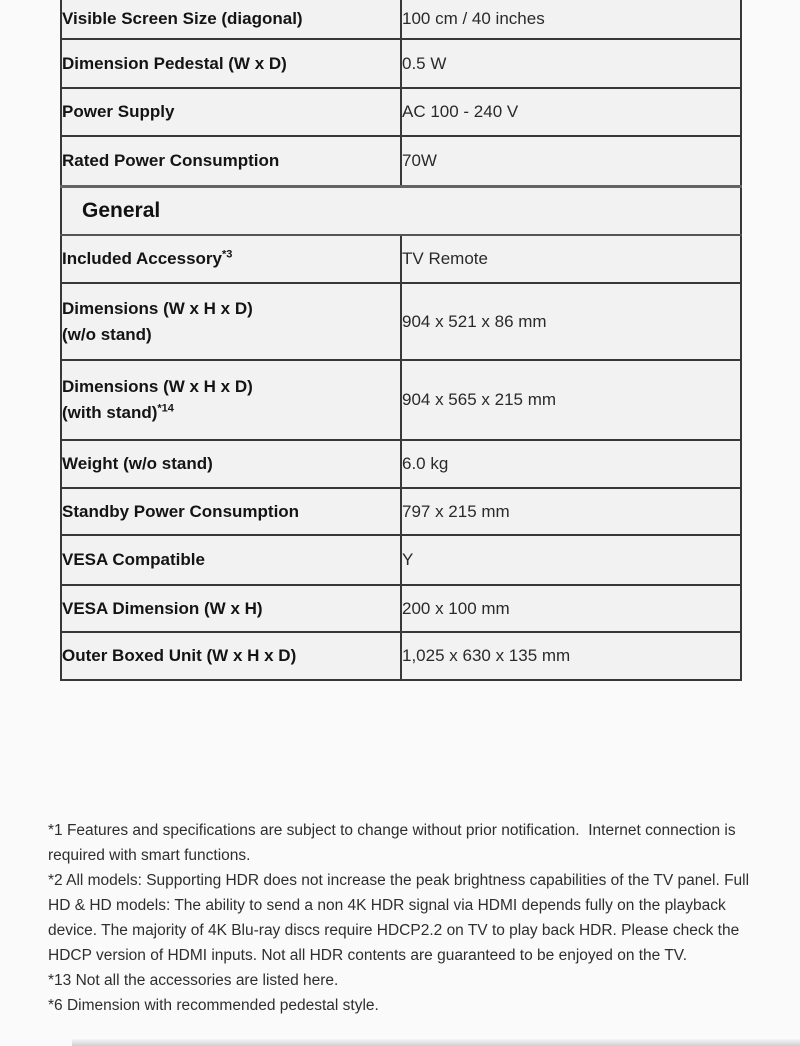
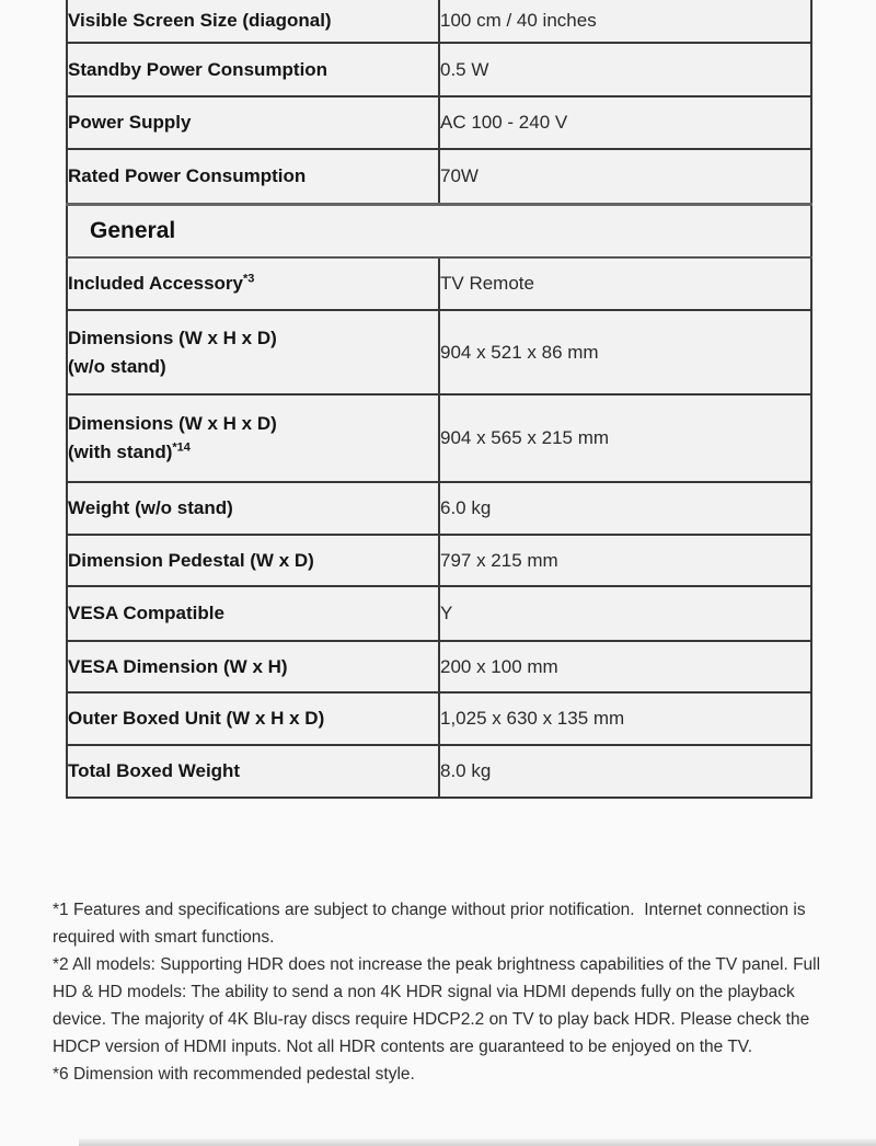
  Visible Screen Size (diagonal)	100 cm / 40 inches
- Dimension Pedestal (W x D)	0.5 W
+ Standby Power Consumption	0.5 W
  Power Supply	AC 100 - 240 V
  Rated Power Consumption	70W
  General
  Included Accessory*3	TV Remote
  Dimensions (W x H x D) (w/o stand)	904 x 521 x 86 mm
  Dimensions (W x H x D) (with stand)*14	904 x 565 x 215 mm
  Weight (w/o stand)	6.0 kg
- Standby Power Consumption	797 x 215 mm
+ Dimension Pedestal (W x D)	797 x 215 mm
  VESA Compatible	Y
  VESA Dimension (W x H)	200 x 100 mm
  Outer Boxed Unit (W x H x D)	1,025 x 630 x 135 mm
+ Total Boxed Weight	8.0 kg
  *1 Features and specifications are subject to change without prior notification. Internet connection is required with smart functions.
  *2 All models: Supporting HDR does not increase the peak brightness capabilities of the TV panel. Full HD & HD models: The ability to send a non 4K HDR signal via HDMI depends fully on the playback device. The majority of 4K Blu-ray discs require HDCP2.2 on TV to play back HDR. Please check the HDCP version of HDMI inputs. Not all HDR contents are guaranteed to be enjoyed on the TV.
- *13 Not all the accessories are listed here.
  *6 Dimension with recommended pedestal style.
